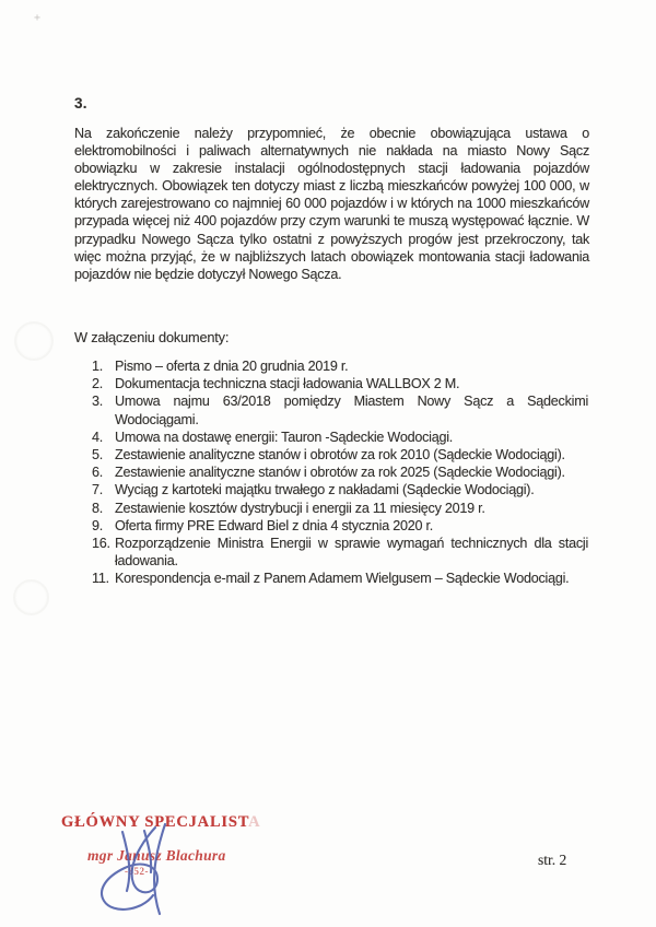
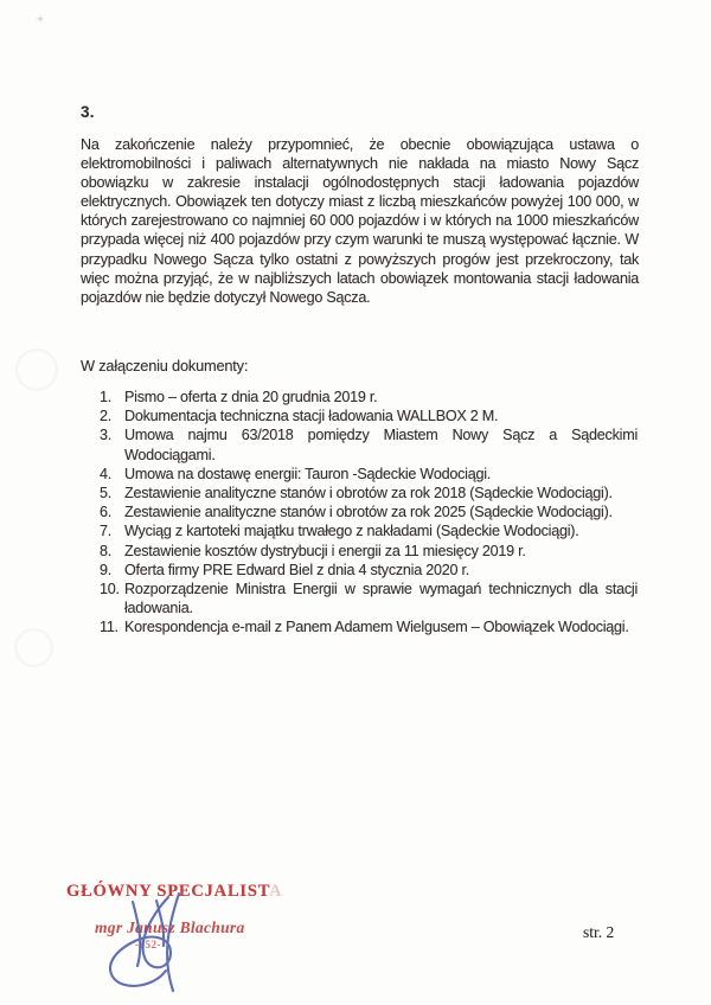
  +
  3.
  Na zakończenie należy przypomnieć, że obecnie obowiązująca ustawa o elektromobilności i paliwach alternatywnych nie nakłada na miasto Nowy Sącz obowiązku w zakresie instalacji ogólnodostępnych stacji ładowania pojazdów elektrycznych. Obowiązek ten dotyczy miast z liczbą mieszkańców powyżej 100 000, w których zarejestrowano co najmniej 60 000 pojazdów i w których na 1000 mieszkańców przypada więcej niż 400 pojazdów przy czym warunki te muszą występować łącznie. W przypadku Nowego Sącza tylko ostatni z powyższych progów jest przekroczony, tak więc można przyjąć, że w najbliższych latach obowiązek montowania stacji ładowania pojazdów nie będzie dotyczył Nowego Sącza.
  W załączeniu dokumenty:
  1.
  Pismo – oferta z dnia 20 grudnia 2019 r.
  2.
  Dokumentacja techniczna stacji ładowania WALLBOX 2 M.
  3.
  Umowa najmu 63/2018 pomiędzy Miastem Nowy Sącz a Sądeckimi Wodociągami.
  4.
  Umowa na dostawę energii: Tauron -Sądeckie Wodociągi.
  5.
- Zestawienie analityczne stanów i obrotów za rok 2010 (Sądeckie Wodociągi).
+ Zestawienie analityczne stanów i obrotów za rok 2018 (Sądeckie Wodociągi).
  6.
  Zestawienie analityczne stanów i obrotów za rok 2025 (Sądeckie Wodociągi).
  7.
  Wyciąg z kartoteki majątku trwałego z nakładami (Sądeckie Wodociągi).
  8.
  Zestawienie kosztów dystrybucji i energii za 11 miesięcy 2019 r.
  9.
  Oferta firmy PRE Edward Biel z dnia 4 stycznia 2020 r.
- 16.
+ 10.
  Rozporządzenie Ministra Energii w sprawie wymagań technicznych dla stacji ładowania.
  11.
- Korespondencja e-mail z Panem Adamem Wielgusem – Sądeckie Wodociągi.
+ Korespondencja e-mail z Panem Adamem Wielgusem – Obowiązek Wodociągi.
  GŁÓWNY SPECJALISTA
  mgr Janusz Blachura
  -852-
  str. 2
